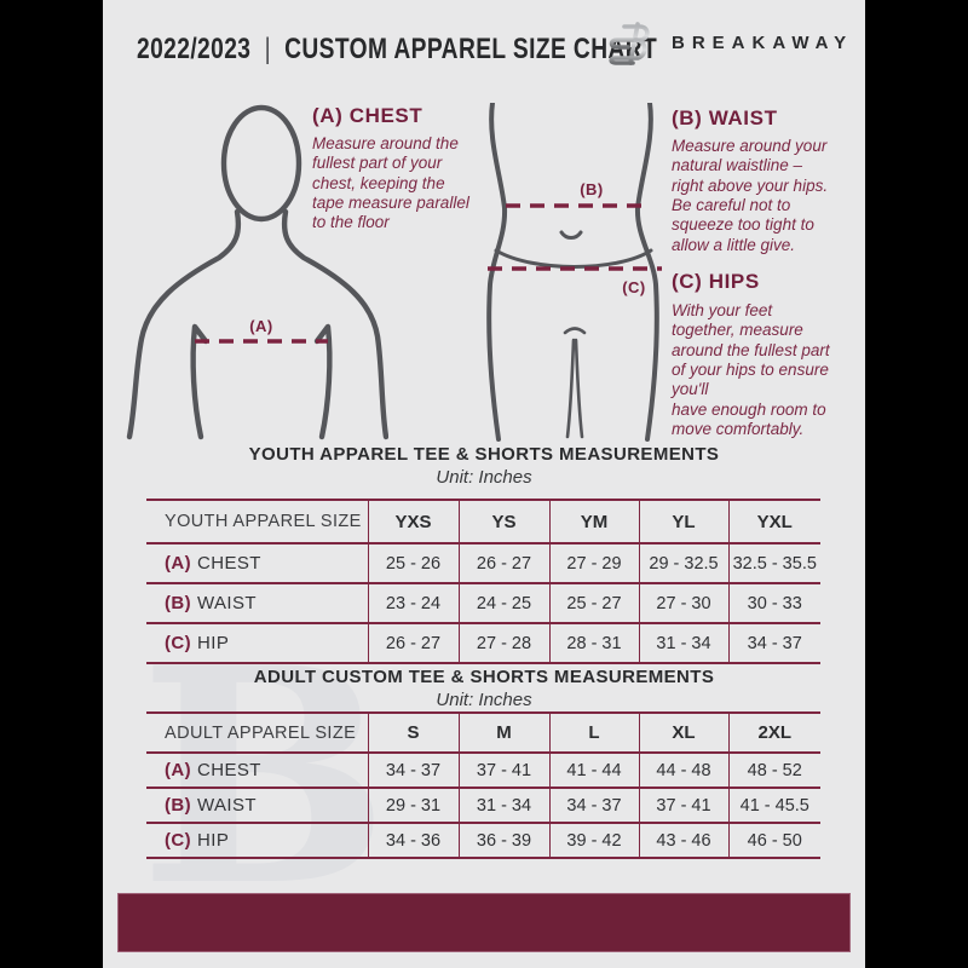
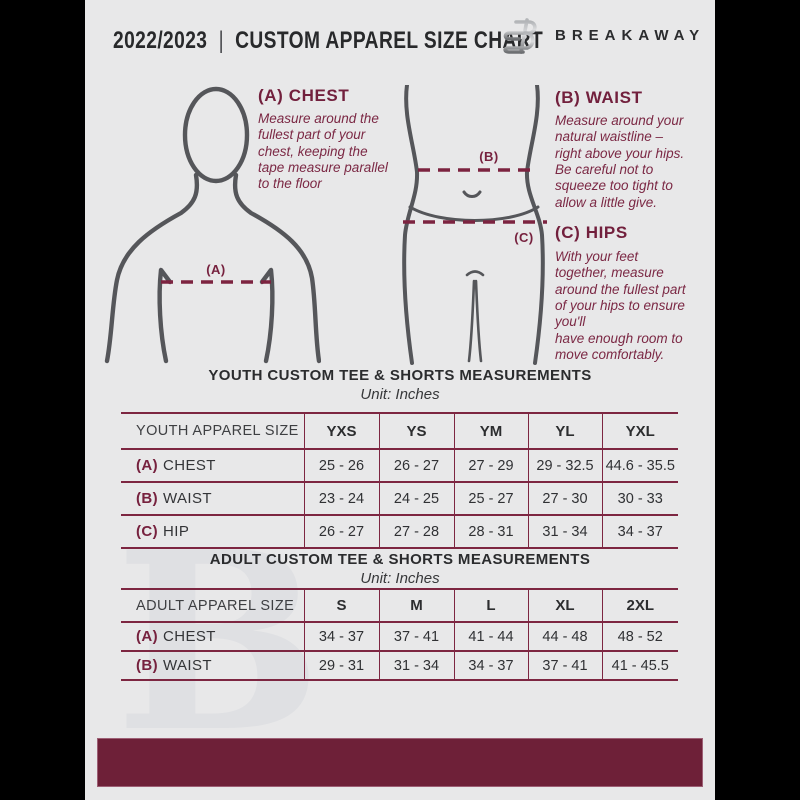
  B
  2022/2023
  |
  CUSTOM APPAREL SIZE CHT
  BREAKAWAY
  (A)
  (B)
  (C)
  (A) CHEST
  Measure around the
  fullest part of your
  chest, keeping the
  tape measure parallel
  to the floor
  (B) WAIST
  Measure around your
  natural waistline –
  right above your hips.
  Be careful not to
  squeeze too tight to
  allow a little give.
  (C) HIPS
  With your feet
  together, measure
  around the fullest part
  of your hips to ensure
  you'll
  have enough room to
  move comfortably.
- YOUTH APPAREL TEE & SHORTS MEASUREMENTS
+ YOUTH CUSTOM TEE & SHORTS MEASUREMENTS
  Unit: Inches
  YOUTH APPAREL SIZE	YXS	YS	YM	YL	YXL
- (A) CHEST	25 - 26	26 - 27	27 - 29	29 - 32.5	32.5 - 35.5
+ (A) CHEST	25 - 26	26 - 27	27 - 29	29 - 32.5	44.6 - 35.5
  (B) WAIST	23 - 24	24 - 25	25 - 27	27 - 30	30 - 33
  (C) HIP	26 - 27	27 - 28	28 - 31	31 - 34	34 - 37
  ADULT CUSTOM TEE & SHORTS MEASUREMENTS
  Unit: Inches
  ADULT APPAREL SIZE	S	M	L	XL	2XL
  (A) CHEST	34 - 37	37 - 41	41 - 44	44 - 48	48 - 52
  (B) WAIST	29 - 31	31 - 34	34 - 37	37 - 41	41 - 45.5
- (C) HIP	34 - 36	36 - 39	39 - 42	43 - 46	46 - 50
